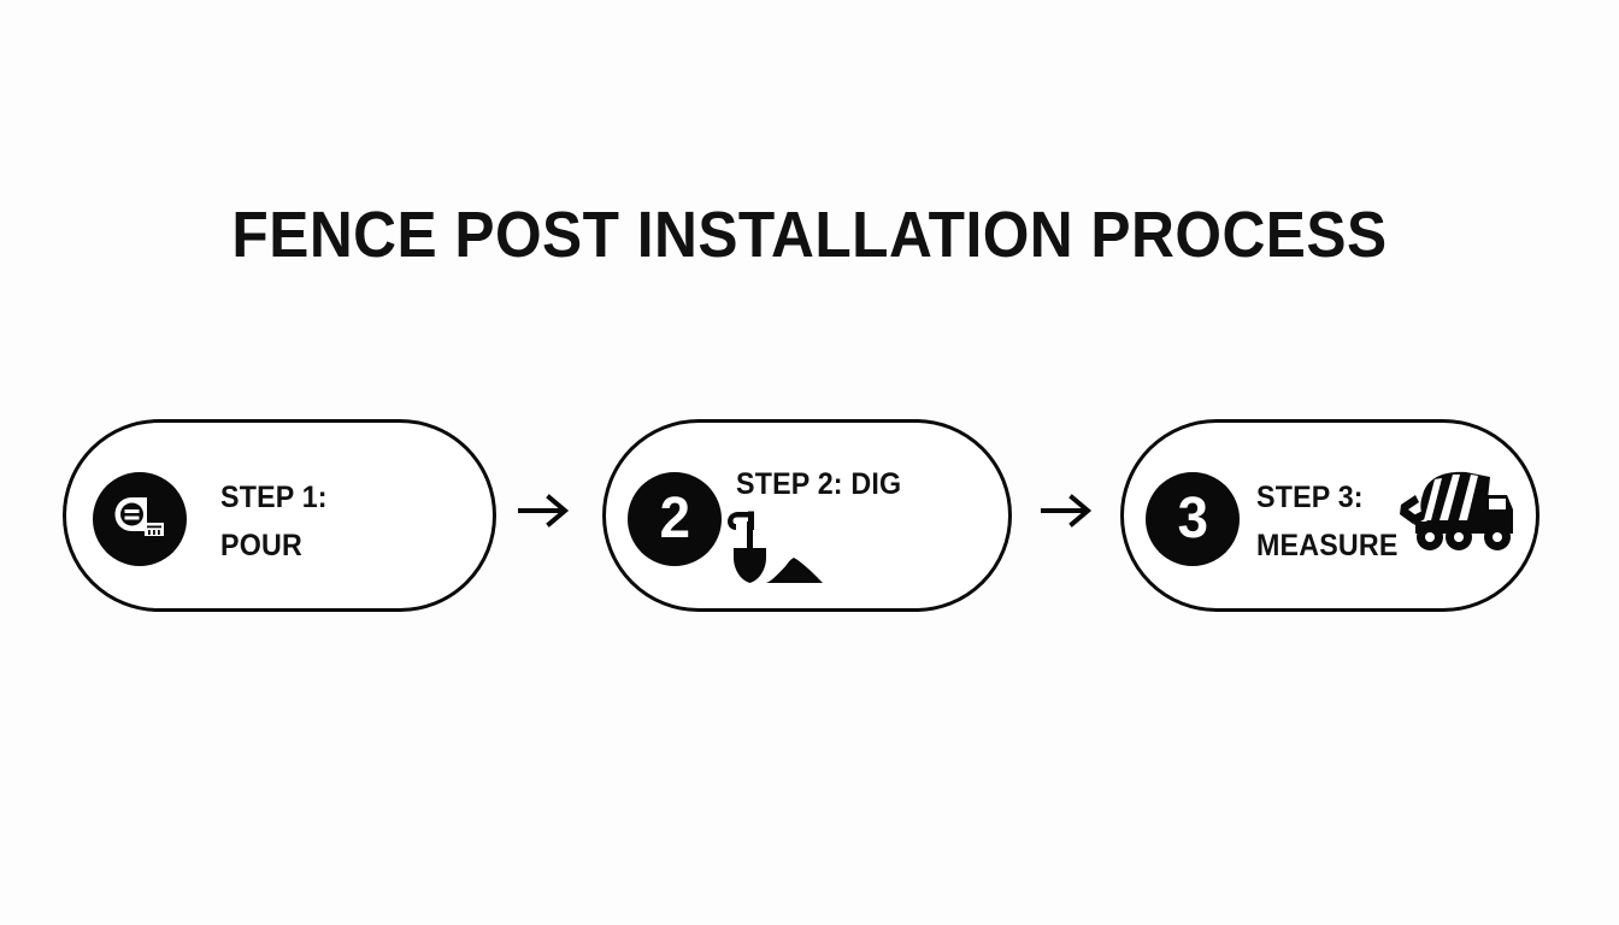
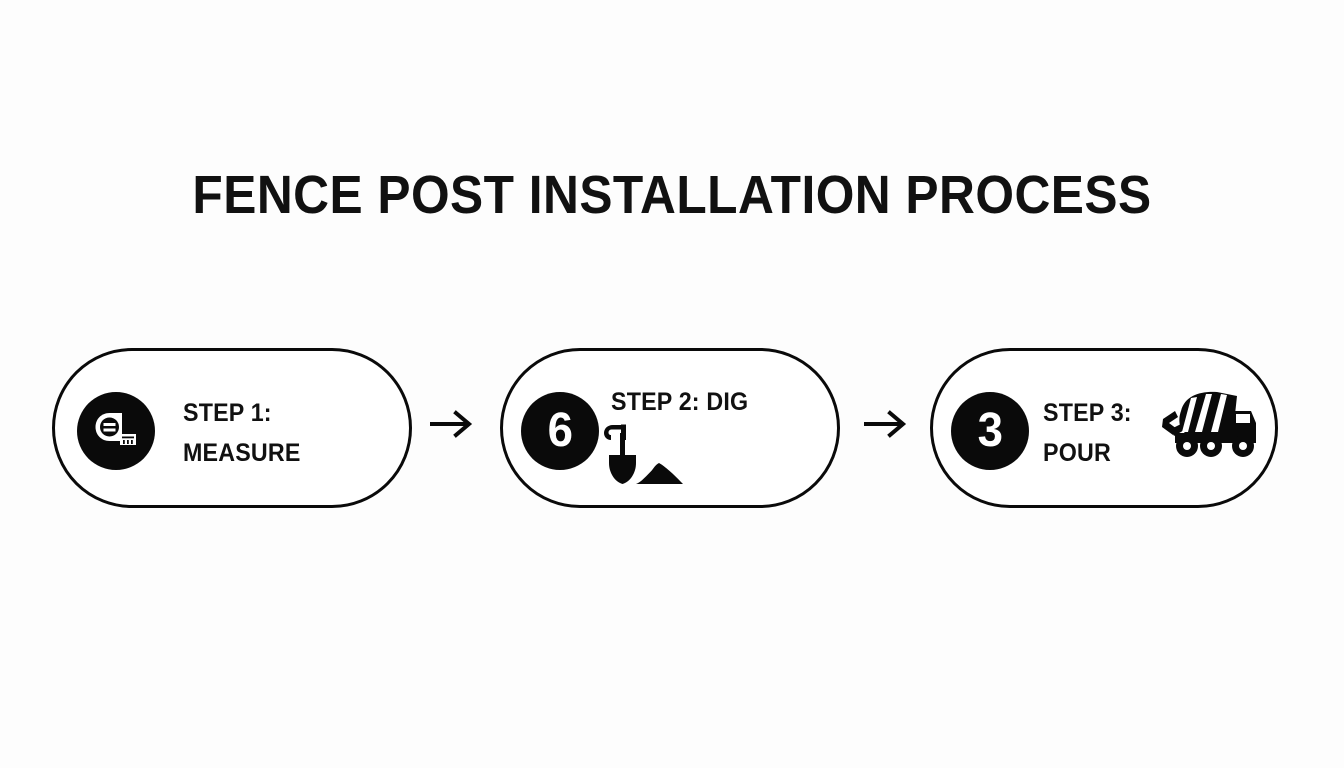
  FENCE POST INSTALLATION PROCESS
  STEP 1:
- POUR
+ MEASURE
- 2
+ 6
  STEP 2: DIG
  3
  STEP 3:
- MEASURE
+ POUR
